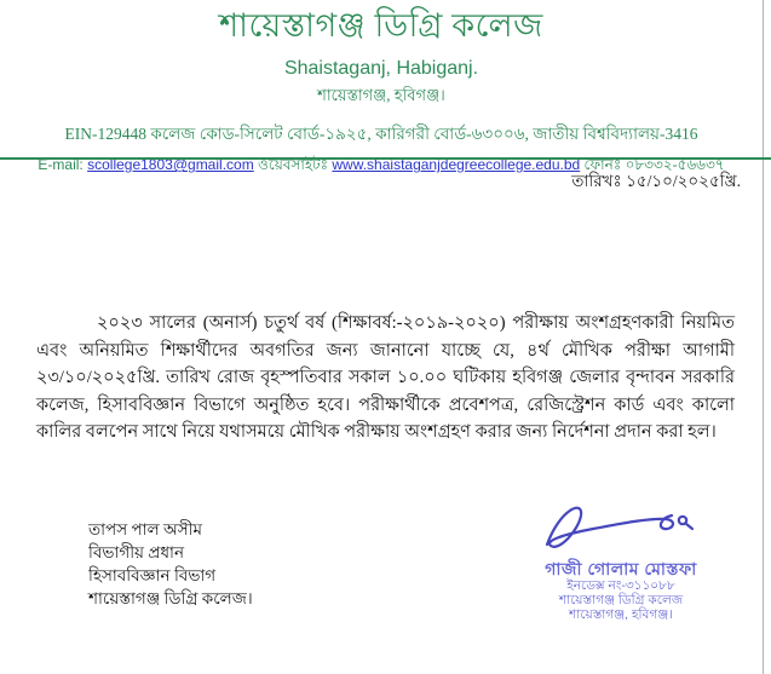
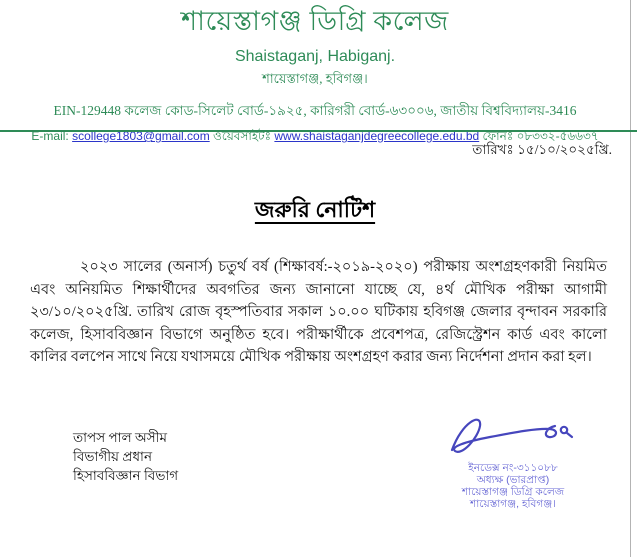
  শায়েস্তাগঞ্জ ডিগ্রি কলেজ
  Shaistaganj, Habiganj.
  শায়েস্তাগঞ্জ, হবিগঞ্জ।
  EIN-129448 কলেজ কোড-সিলেট বোর্ড-১৯২৫, কারিগরী বোর্ড-৬৩০০৬, জাতীয় বিশ্ববিদ্যালয়-3416
  E-mail: scollege1803@gmail.com ওয়েবসাইটঃ www.shaistaganjdegreecollege.edu.bd ফোনঃ ০৮৩৩২-৫৬৬৩৭
  তারিখঃ ১৫/১০/২০২৫খ্রি.
+ জরুরি নোটিশ
  ২০২৩ সালের (অনার্স) চতুর্থ বর্ষ (শিক্ষাবর্ষ:-২০১৯-২০২০) পরীক্ষায় অংশগ্রহণকারী নিয়মিত এবং অনিয়মিত শিক্ষার্থীদের অবগতির জন্য জানানো যাচ্ছে যে, ৪র্থ মৌখিক পরীক্ষা আগামী ২৩/১০/২০২৫খ্রি. তারিখ রোজ বৃহস্পতিবার সকাল ১০.০০ ঘটিকায় হবিগঞ্জ জেলার বৃন্দাবন সরকারি কলেজ, হিসাববিজ্ঞান বিভাগে অনুষ্ঠিত হবে। পরীক্ষার্থীকে প্রবেশপত্র, রেজিস্ট্রেশন কার্ড এবং কালো কালির বলপেন সাথে নিয়ে যথাসময়ে মৌখিক পরীক্ষায় অংশগ্রহণ করার জন্য নির্দেশনা প্রদান করা হল।
  তাপস পাল অসীম
  বিভাগীয় প্রধান
  হিসাববিজ্ঞান বিভাগ
- শায়েস্তাগঞ্জ ডিগ্রি কলেজ।
- গাজী গোলাম মোস্তফা
  ইনডেক্স নং-৩১১০৮৮
+ অধ্যক্ষ (ভারপ্রাপ্ত)
  শায়েস্তাগঞ্জ ডিগ্রি কলেজ
  শায়েস্তাগঞ্জ, হবিগঞ্জ।
